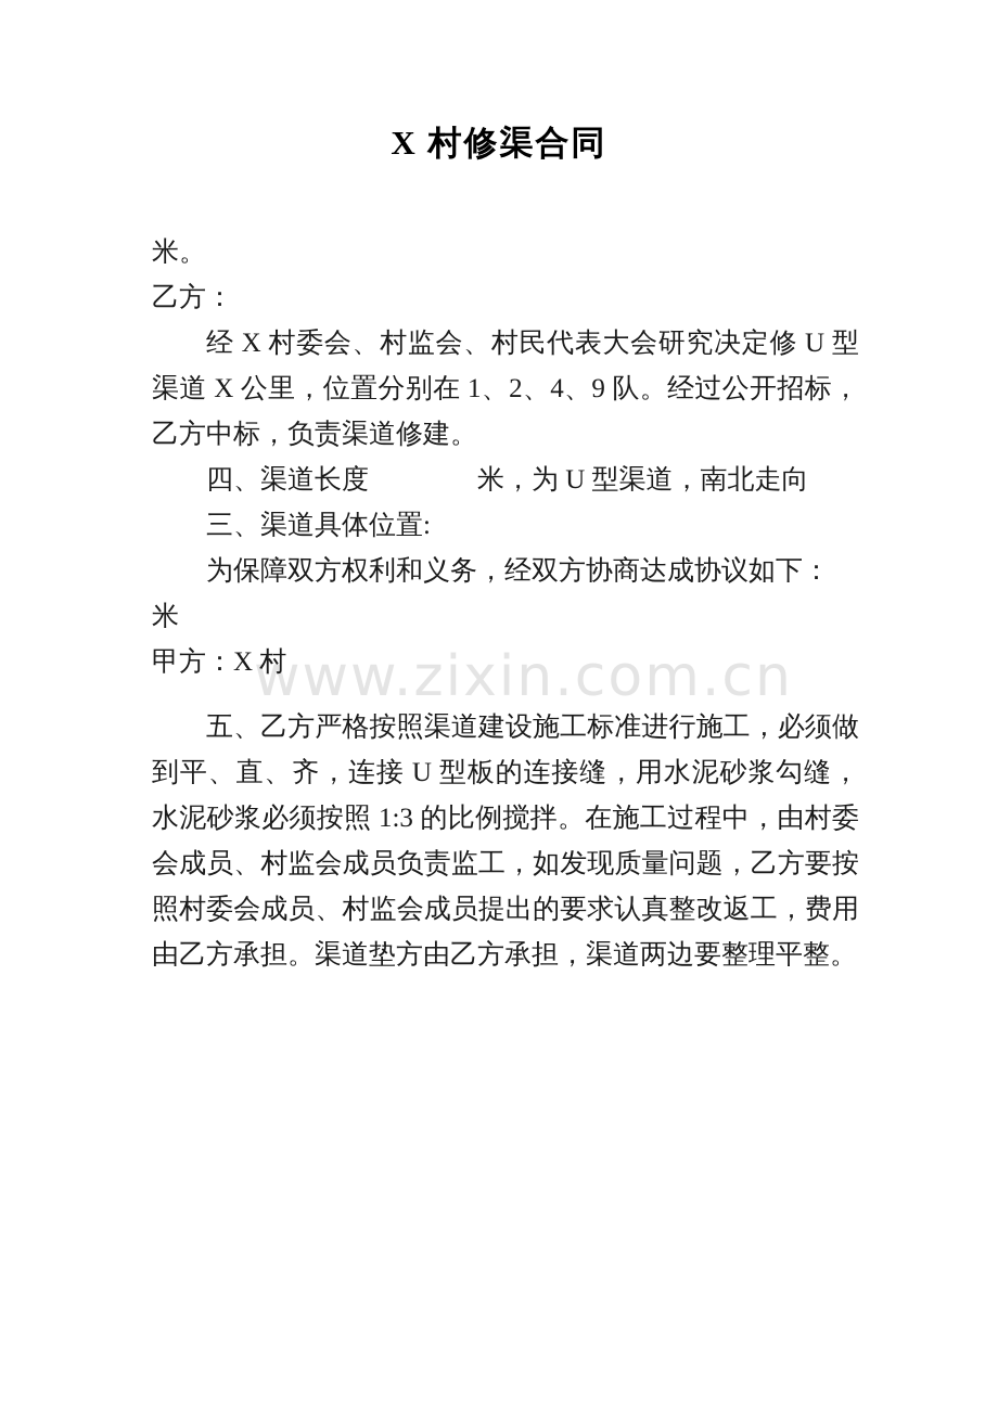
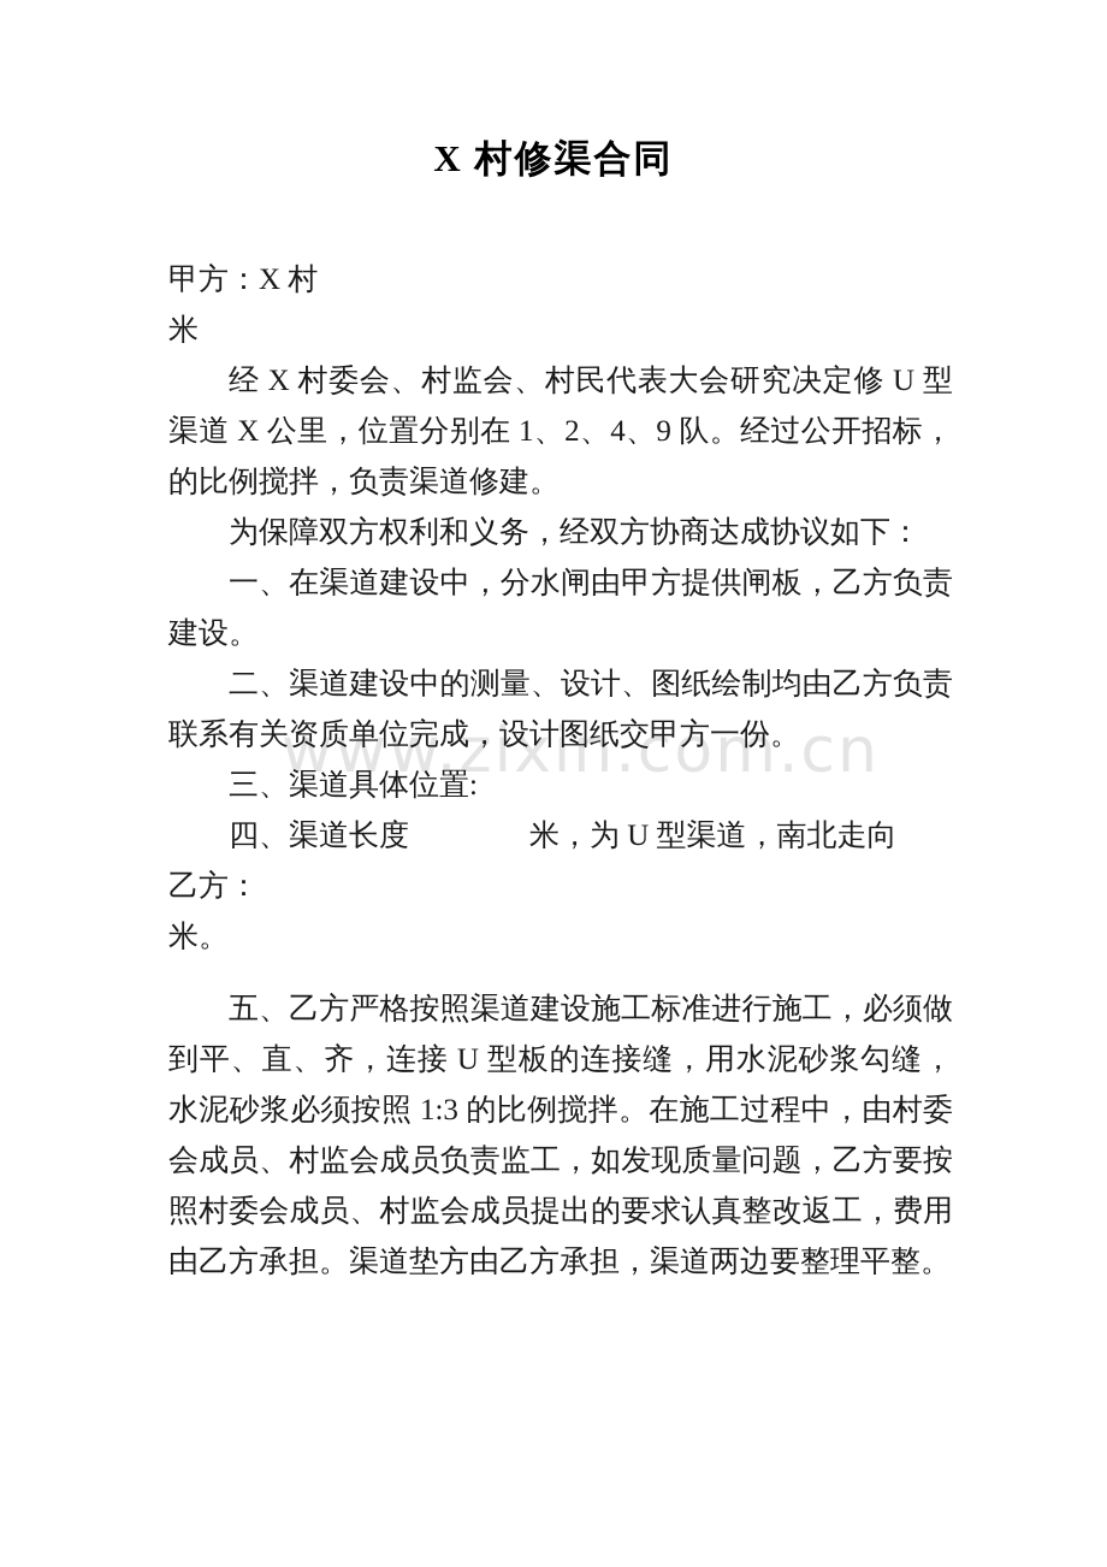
  X 村修渠合同
  www.zixin.com.cn
- 米。
+ 甲方：X 村
- 乙方：
+ 米
- 经 X 村委会、村监会、村民代表大会研究决定修 U 型渠道 X 公里，位置分别在 1、2、4、9 队。经过公开招标，乙方中标，负责渠道修建。
+ 经 X 村委会、村监会、村民代表大会研究决定修 U 型渠道 X 公里，位置分别在 1、2、4、9 队。经过公开招标，的比例搅拌，负责渠道修建。
- 四、渠道长度 米，为 U 型渠道，南北走向
+ 为保障双方权利和义务，经双方协商达成协议如下：
+ 一、在渠道建设中，分水闸由甲方提供闸板，乙方负责建设。
+ 二、渠道建设中的测量、设计、图纸绘制均由乙方负责联系有关资质单位完成，设计图纸交甲方一份。
  三、渠道具体位置:
- 为保障双方权利和义务，经双方协商达成协议如下：
+ 四、渠道长度 米，为 U 型渠道，南北走向
- 米
+ 乙方：
- 甲方：X 村
+ 米。
  五、乙方严格按照渠道建设施工标准进行施工，必须做到平、直、齐，连接 U 型板的连接缝，用水泥砂浆勾缝，水泥砂浆必须按照 1:3 的比例搅拌。在施工过程中，由村委会成员、村监会成员负责监工，如发现质量问题，乙方要按照村委会成员、村监会成员提出的要求认真整改返工，费用由乙方承担。渠道垫方由乙方承担，渠道两边要整理平整。
